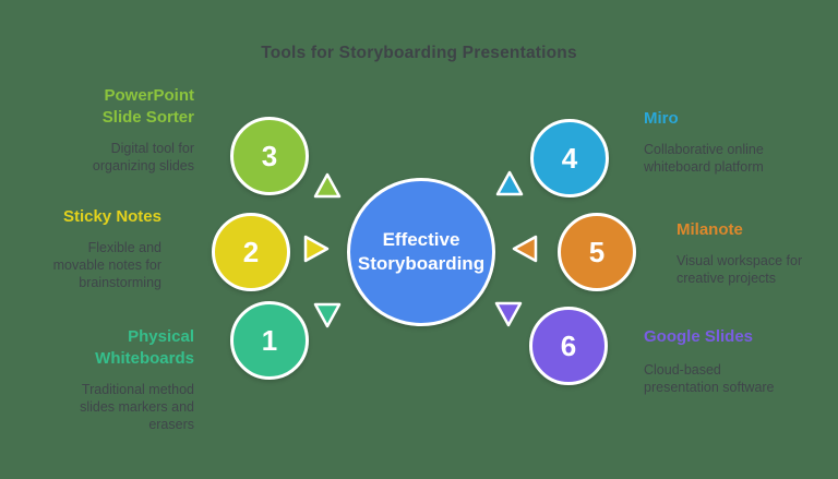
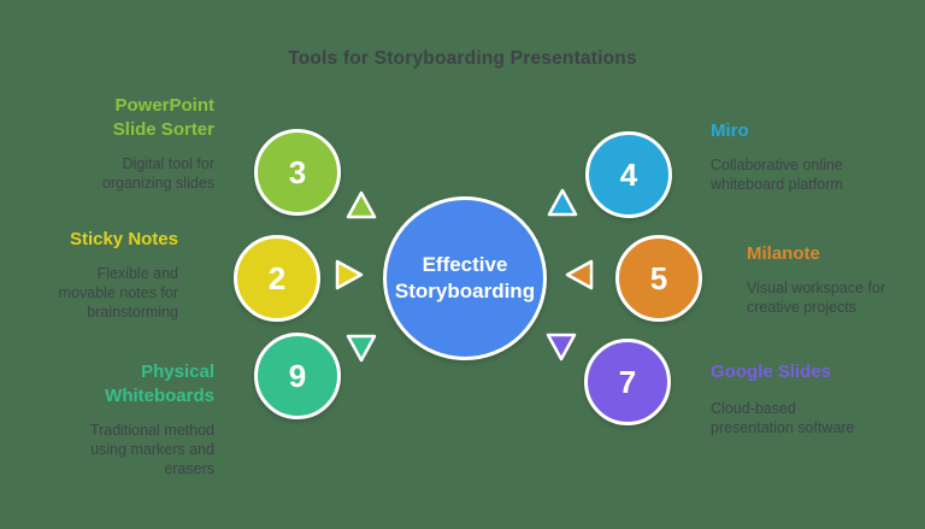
  Tools for Storyboarding Presentations
  PowerPoint Slide Sorter
  Digital tool for organizing slides
  Sticky Notes
  Flexible and movable notes for brainstorming
  Physical Whiteboards
- Traditional method slides markers and erasers
+ Traditional method using markers and erasers
  Miro
  Collaborative online whiteboard platform
  Milanote
  Visual workspace for creative projects
  Google Slides
  Cloud-based presentation software
  3
  2
- 1
+ 9
  4
  5
- 6
+ 7
  Effective Storyboarding
